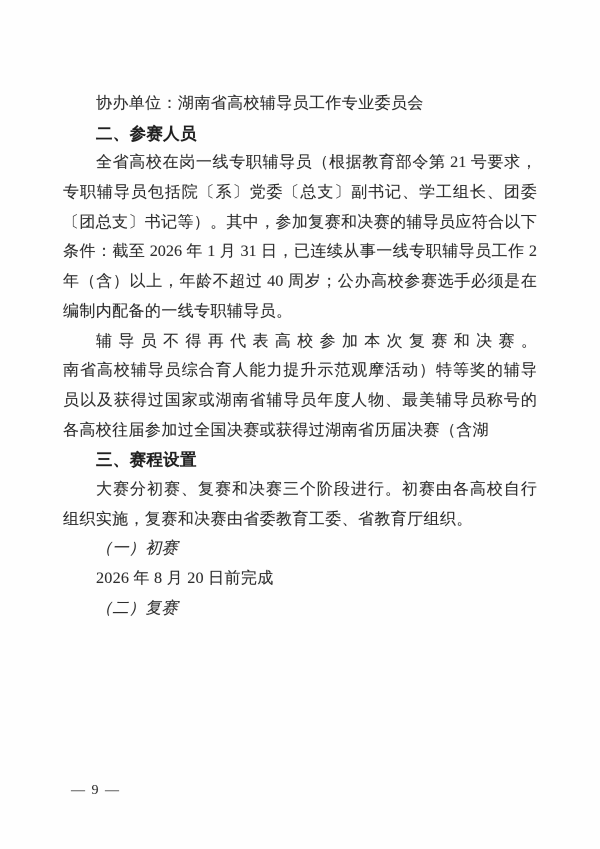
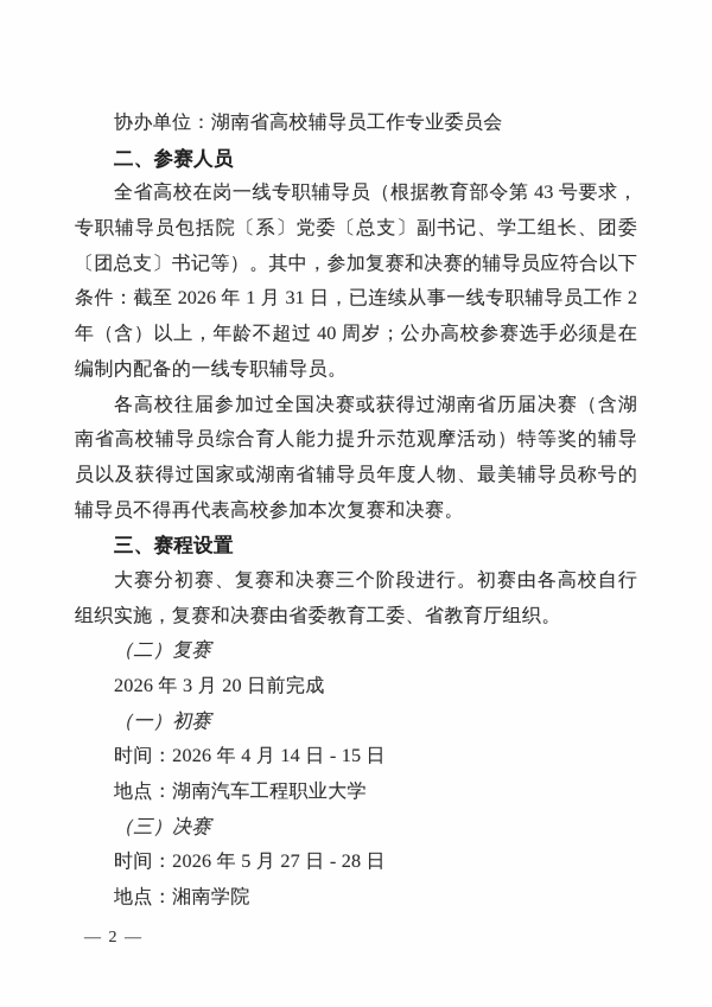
  协办单位：湖南省高校辅导员工作专业委员会
  二、参赛人员
- 全省高校在岗一线专职辅导员（根据教育部令第 21 号要求，
+ 全省高校在岗一线专职辅导员（根据教育部令第 43 号要求，
  专职辅导员包括院〔系〕党委〔总支〕副书记、学工组长、团委
  〔团总支〕书记等）。其中，参加复赛和决赛的辅导员应符合以下
  条件：截至 2026 年 1 月 31 日，已连续从事一线专职辅导员工作 2
  年（含）以上，年龄不超过 40 周岁；公办高校参赛选手必须是在
  编制内配备的一线专职辅导员。
- 辅导员不得再代表高校参加本次复赛和决赛。
+ 各高校往届参加过全国决赛或获得过湖南省历届决赛（含湖
  南省高校辅导员综合育人能力提升示范观摩活动）特等奖的辅导
  员以及获得过国家或湖南省辅导员年度人物、最美辅导员称号的
- 各高校往届参加过全国决赛或获得过湖南省历届决赛（含湖
+ 辅导员不得再代表高校参加本次复赛和决赛。
  三、赛程设置
  大赛分初赛、复赛和决赛三个阶段进行。初赛由各高校自行
  组织实施，复赛和决赛由省委教育工委、省教育厅组织。
- （一）初赛
+ （二）复赛
- 2026 年 8 月 20 日前完成
+ 2026 年 3 月 20 日前完成
- （二）复赛
+ （一）初赛
+ 时间：2026 年 4 月 14 日 - 15 日
+ 地点：湖南汽车工程职业大学
+ （三）决赛
+ 时间：2026 年 5 月 27 日 - 28 日
+ 地点：湘南学院
- — 9 —
+ — 2 —
